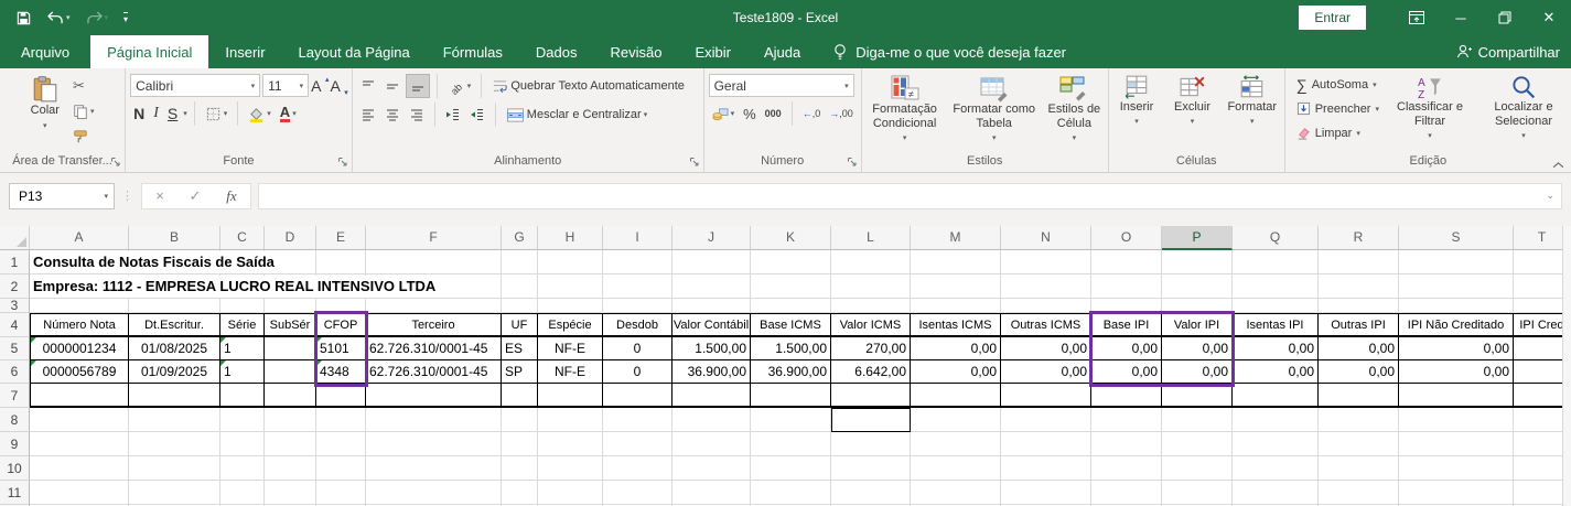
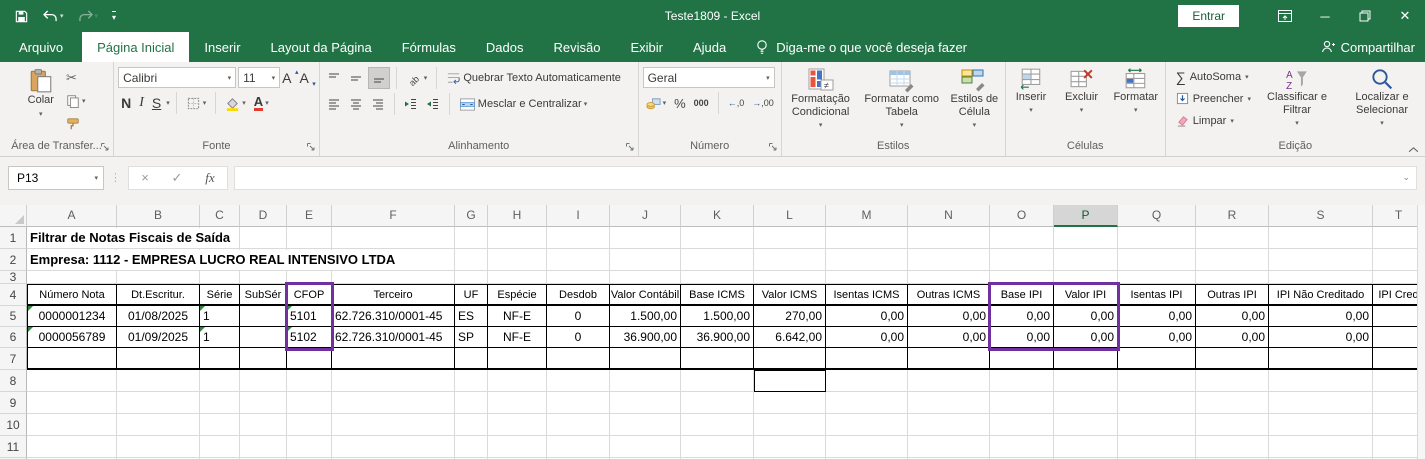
  ▾
  Teste1809 - Excel
  Entrar
  ─
  ✕
  Arquivo
  Página Inicial
  Inserir
  Layout da Página
  Fórmulas
  Dados
  Revisão
  Exibir
  Ajuda
  Diga-me o que você deseja fazer
  Compartilhar
  Colar
  ✂
  Área de Transfer...
  Calibri
  11
  A
  A
  N
  I
  S
  A
  Fonte
  Quebrar Texto Automaticamente
  Mesclar e Centralizar
  Alinhamento
  Geral
  %
  000
  ←,0
  →,00
  Número
  ≠
  Formatação Condicional
  Formatar como Tabela
  Estilos de Célula
  Estilos
  Inserir
  Excluir
  Formatar
  Células
  ∑
  AutoSoma
  Preencher
  Limpar
  A
  Z
  Classificar e Filtrar
  Localizar e Selecionar
  Edição
  P13
  ⋮
  ×
  ✓
  fx
  ⌄
- Consulta de Notas Fiscais de Saída
+ Filtrar de Notas Fiscais de Saída
  Empresa: 1112 - EMPRESA LUCRO REAL INTENSIVO LTDA
  A
  B
  C
  D
  E
  F
  G
  H
  I
  J
  K
  L
  M
  N
  O
  P
  Q
  R
  S
  T
  1
  2
  3
  4
  Número Nota
  Dt.Escritur.
  Série
  SubSér
  CFOP
  Terceiro
  UF
  Espécie
  Desdob
  Valor Contábil
  Base ICMS
  Valor ICMS
  Isentas ICMS
  Outras ICMS
  Base IPI
  Valor IPI
  Isentas IPI
  Outras IPI
  IPI Não Creditado
  IPI Cred
  5
  0000001234
  01/08/2025
  1
  5101
  62.726.310/0001-45
  ES
  NF-E
  0
  1.500,00
  1.500,00
  270,00
  0,00
  0,00
  0,00
  0,00
  0,00
  0,00
  0,00
  6
  0000056789
  01/09/2025
  1
- 4348
+ 5102
  62.726.310/0001-45
  SP
  NF-E
  0
  36.900,00
  36.900,00
  6.642,00
  0,00
  0,00
  0,00
  0,00
  0,00
  0,00
  0,00
  7
  8
  9
  10
  11
